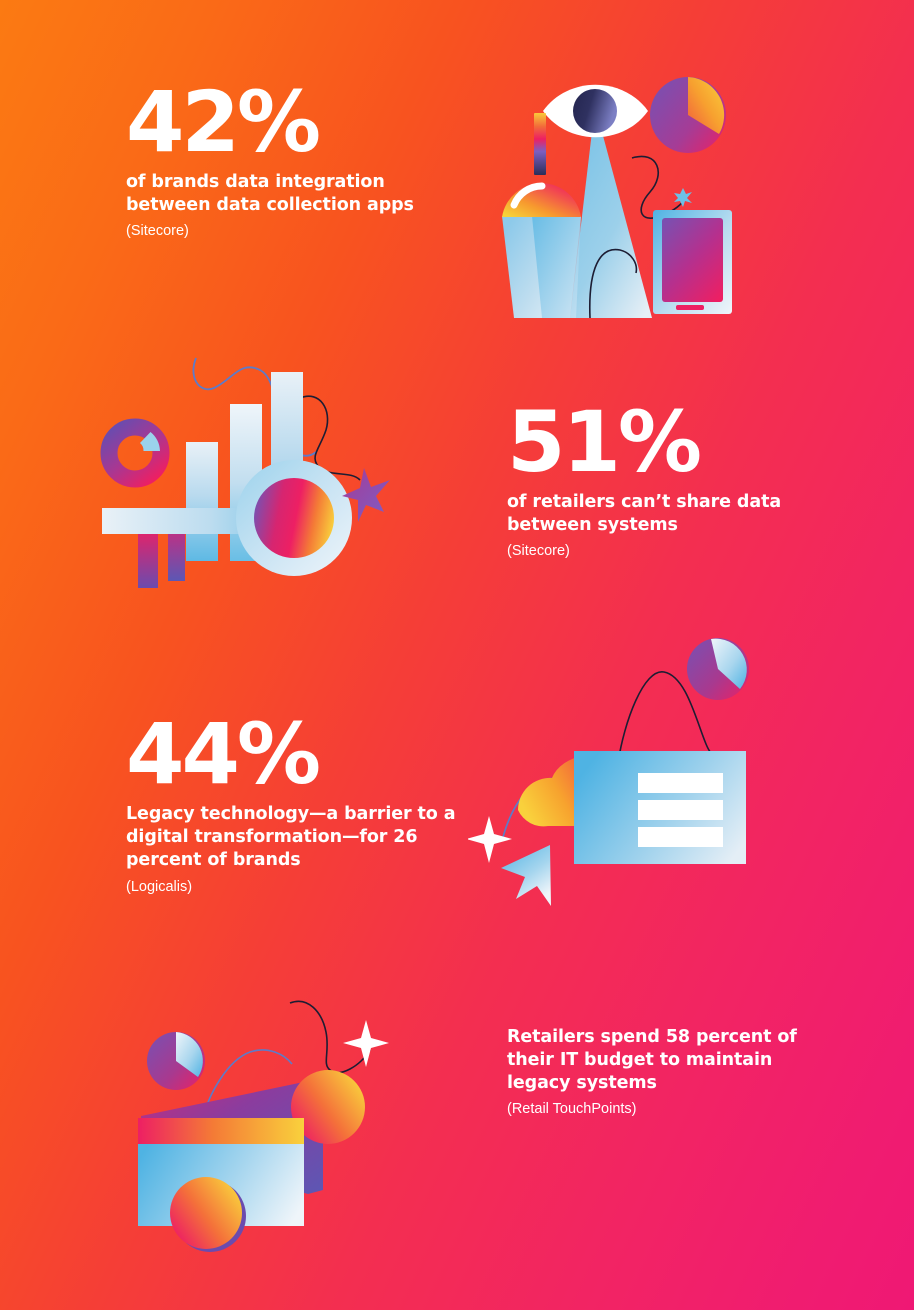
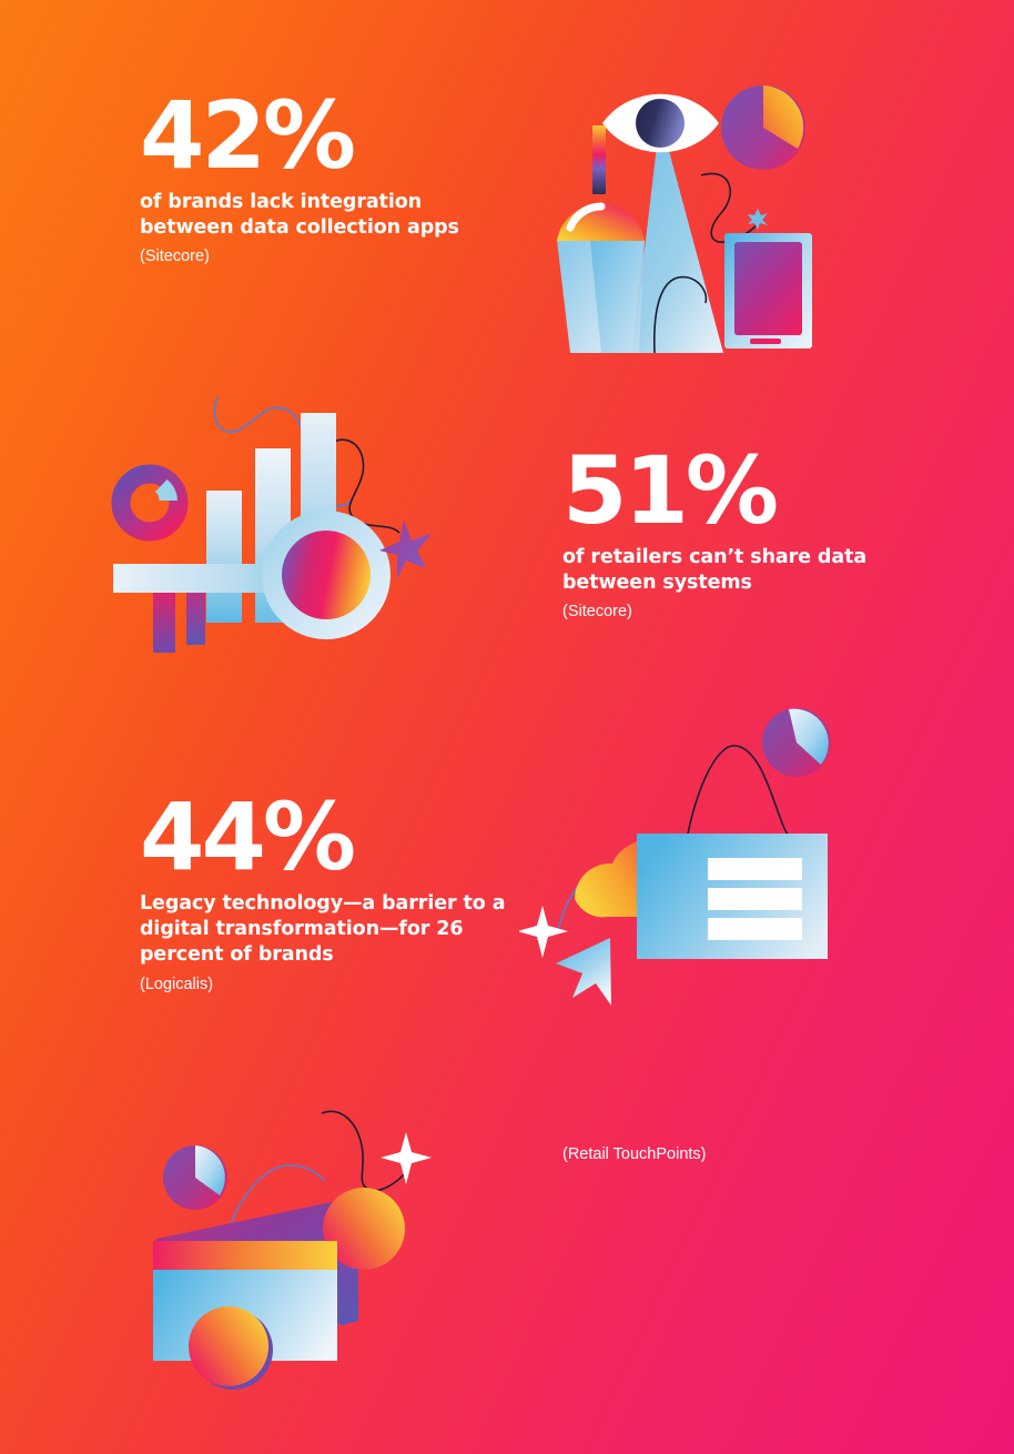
  42%
- of brands data integration between data collection apps
+ of brands lack integration between data collection apps
  (Sitecore)
  51%
  of retailers can’t share data between systems
  (Sitecore)
  44%
  Legacy technology—a barrier to a digital transformation—for 26 percent of brands
  (Logicalis)
- Retailers spend 58 percent of their IT budget to maintain legacy systems
  (Retail TouchPoints)
